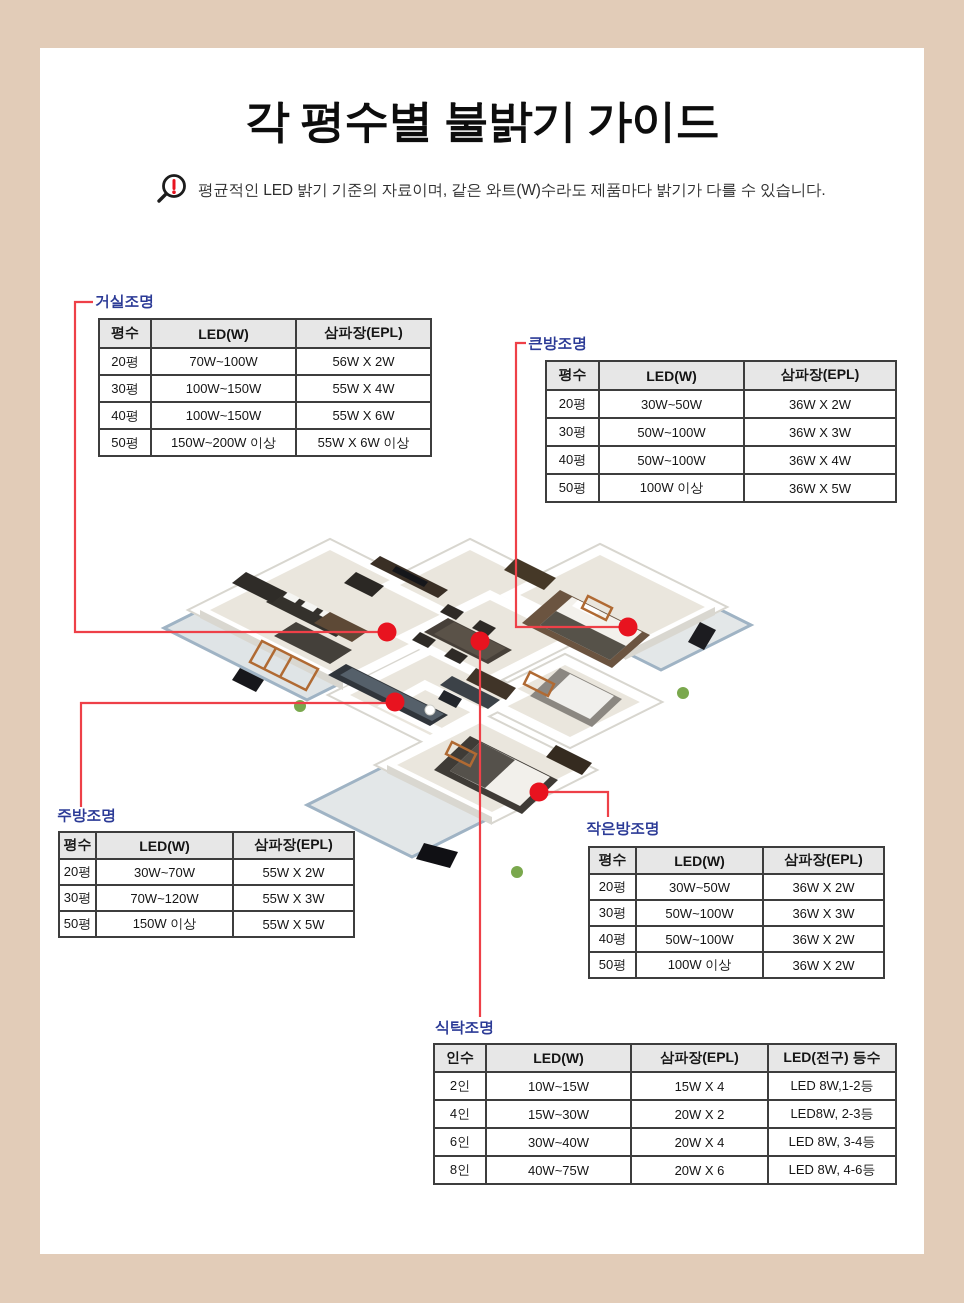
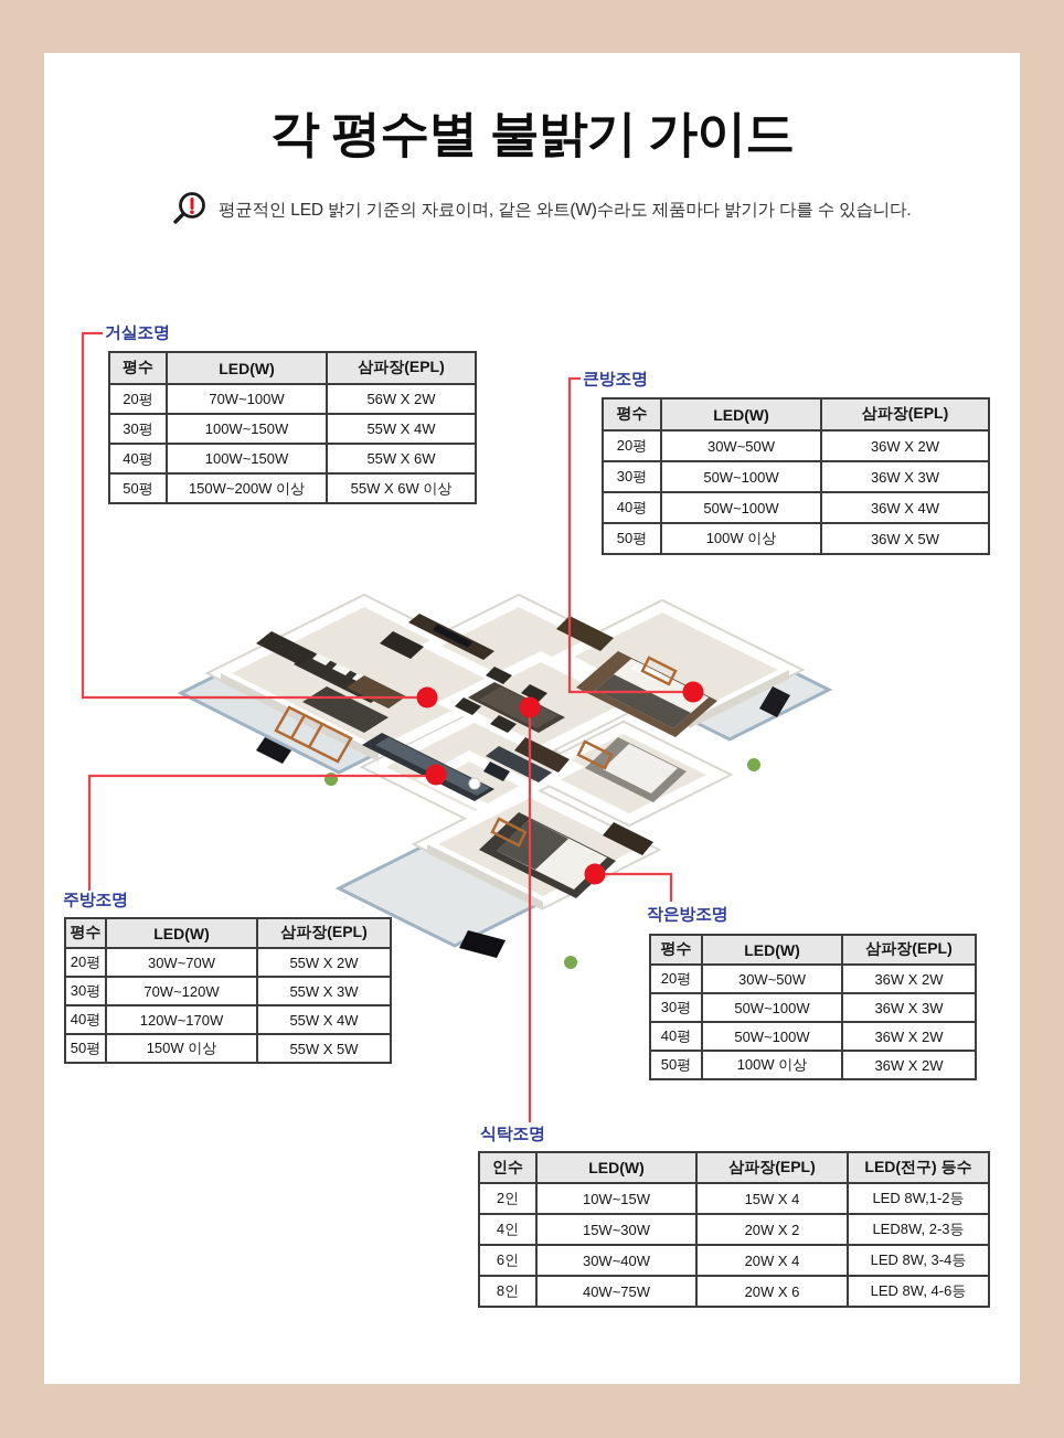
  각 평수별 불밝기 가이드
  평균적인 LED 밝기 기준의 자료이며, 같은 와트(W)수라도 제품마다 밝기가 다를 수 있습니다.
  거실조명
  평수	LED(W)	삼파장(EPL)
  20평	70W~100W	56W X 2W
  30평	100W~150W	55W X 4W
  40평	100W~150W	55W X 6W
  50평	150W~200W 이상	55W X 6W 이상
  큰방조명
  평수	LED(W)	삼파장(EPL)
  20평	30W~50W	36W X 2W
  30평	50W~100W	36W X 3W
  40평	50W~100W	36W X 4W
  50평	100W 이상	36W X 5W
  주방조명
  평수	LED(W)	삼파장(EPL)
  20평	30W~70W	55W X 2W
  30평	70W~120W	55W X 3W
+ 40평	120W~170W	55W X 4W
  50평	150W 이상	55W X 5W
  작은방조명
  평수	LED(W)	삼파장(EPL)
  20평	30W~50W	36W X 2W
  30평	50W~100W	36W X 3W
  40평	50W~100W	36W X 2W
  50평	100W 이상	36W X 2W
  식탁조명
  인수	LED(W)	삼파장(EPL)	LED(전구) 등수
  2인	10W~15W	15W X 4	LED 8W,1-2등
  4인	15W~30W	20W X 2	LED8W, 2-3등
  6인	30W~40W	20W X 4	LED 8W, 3-4등
  8인	40W~75W	20W X 6	LED 8W, 4-6등
